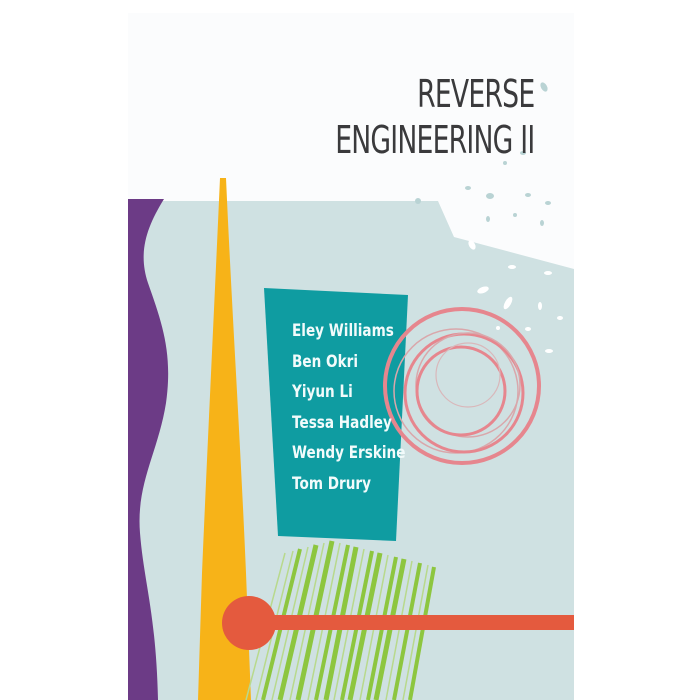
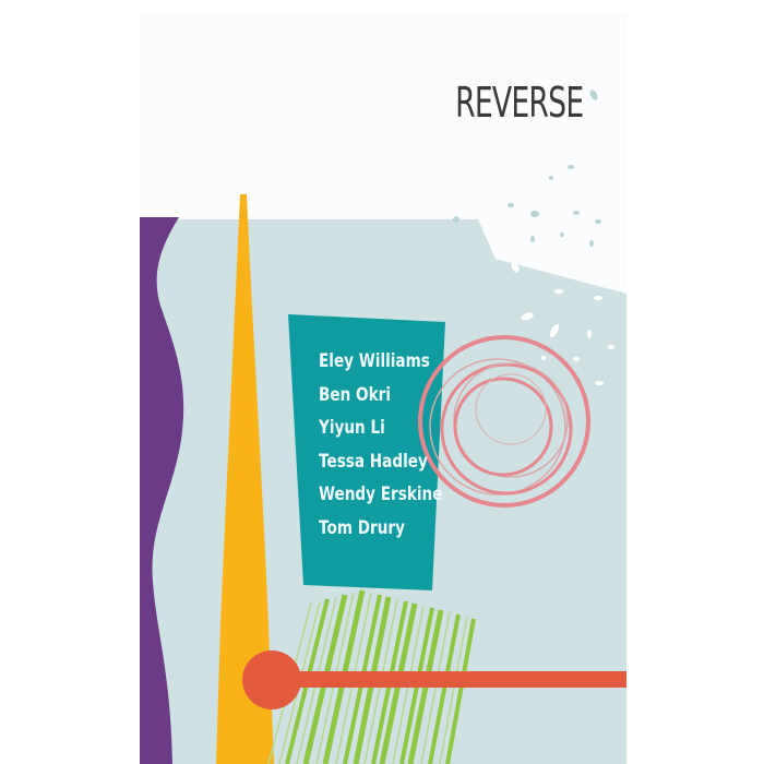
  REVERSE
- ENGINEERING II
  Eley Williams
  Ben Okri
  Yiyun Li
  Tessa Hadley
  Wendy Erskine
  Tom Drury
